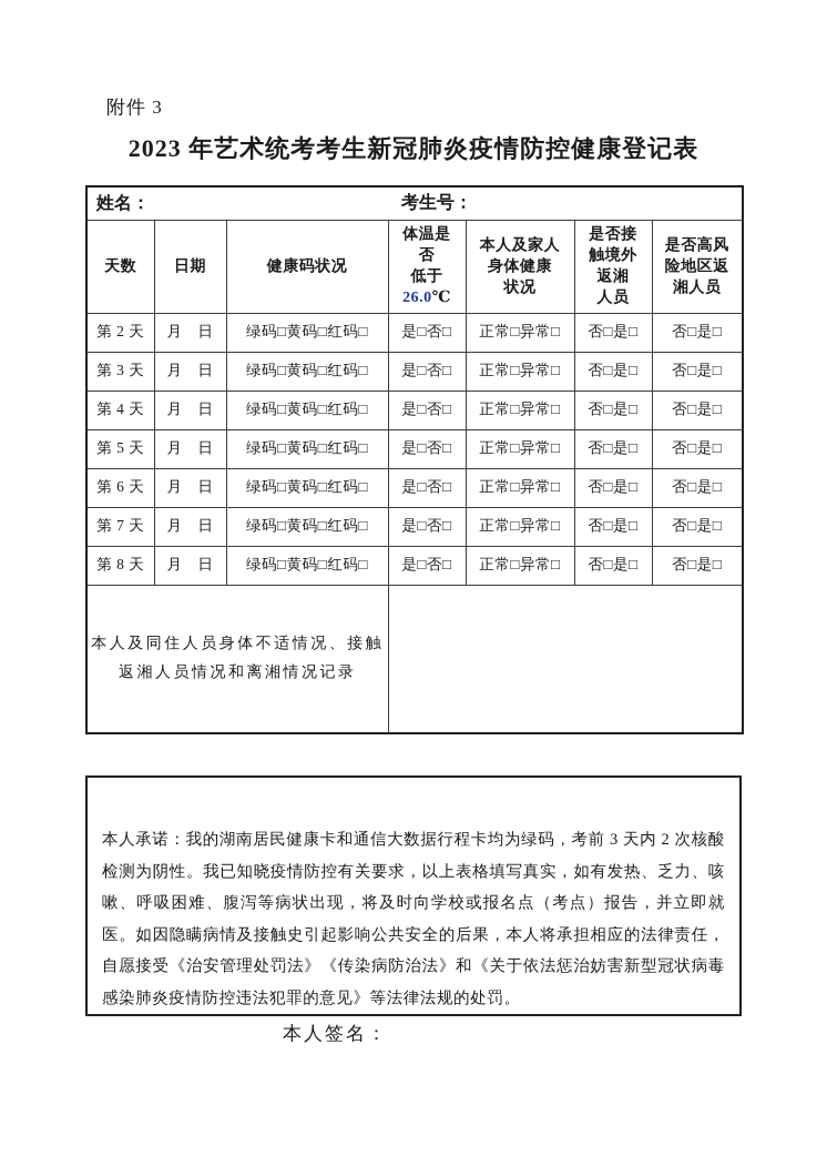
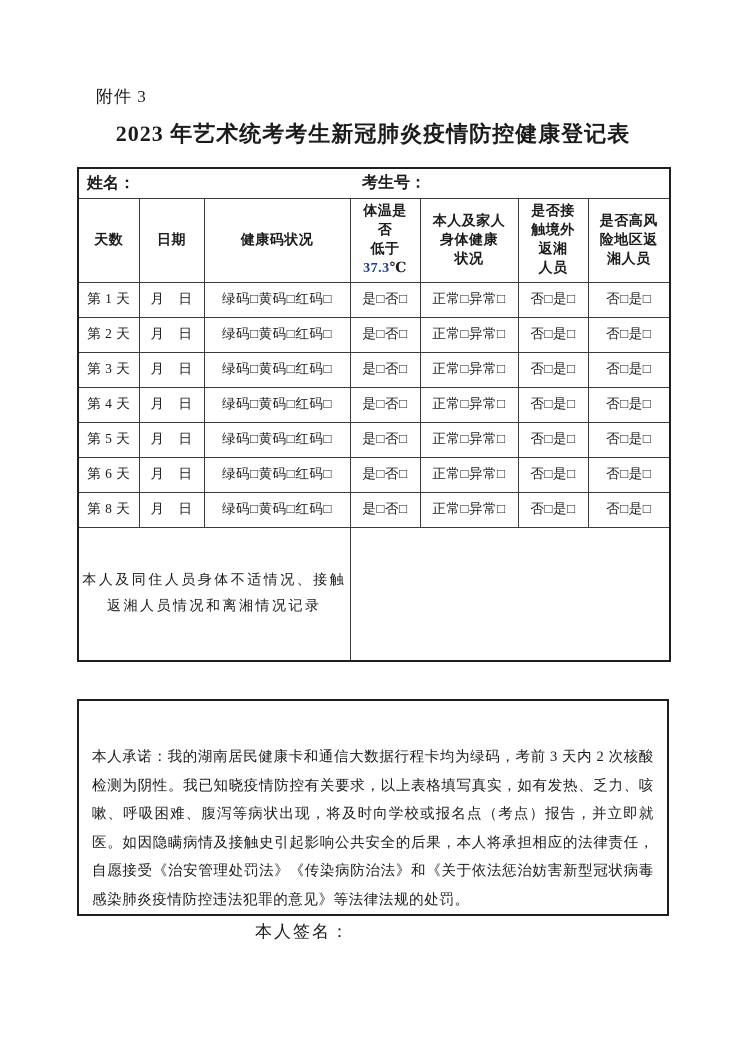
  附件 3
  2023 年艺术统考考生新冠肺炎疫情防控健康登记表
  姓名： 考生号：
- 天数	日期	健康码状况	体温是 否 低于 26.0℃	本人及家人 身体健康 状况	是否接 触境外 返湘 人员	是否高风 险地区返 湘人员
+ 天数	日期	健康码状况	体温是 否 低于 37.3℃	本人及家人 身体健康 状况	是否接 触境外 返湘 人员	是否高风 险地区返 湘人员
+ 第 1 天	月 日	绿码□黄码□红码□	是□否□	正常□异常□	否□是□	否□是□
  第 2 天	月 日	绿码□黄码□红码□	是□否□	正常□异常□	否□是□	否□是□
  第 3 天	月 日	绿码□黄码□红码□	是□否□	正常□异常□	否□是□	否□是□
  第 4 天	月 日	绿码□黄码□红码□	是□否□	正常□异常□	否□是□	否□是□
  第 5 天	月 日	绿码□黄码□红码□	是□否□	正常□异常□	否□是□	否□是□
  第 6 天	月 日	绿码□黄码□红码□	是□否□	正常□异常□	否□是□	否□是□
- 第 7 天	月 日	绿码□黄码□红码□	是□否□	正常□异常□	否□是□	否□是□
  第 8 天	月 日	绿码□黄码□红码□	是□否□	正常□异常□	否□是□	否□是□
  本人及同住人员身体不适情况、接触 返湘人员情况和离湘情况记录
  本人承诺：我的湖南居民健康卡和通信大数据行程卡均为绿码，考前 3 天内 2 次核酸检测为阴性。我已知晓疫情防控有关要求，以上表格填写真实，如有发热、乏力、咳嗽、呼吸困难、腹泻等病状出现，将及时向学校或报名点（考点）报告，并立即就医。如因隐瞒病情及接触史引起影响公共安全的后果，本人将承担相应的法律责任，自愿接受《治安管理处罚法》《传染病防治法》和《关于依法惩治妨害新型冠状病毒感染肺炎疫情防控违法犯罪的意见》等法律法规的处罚。
  本人签名：
